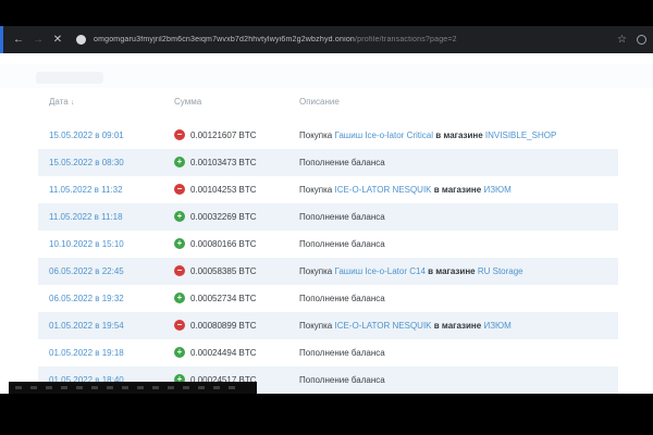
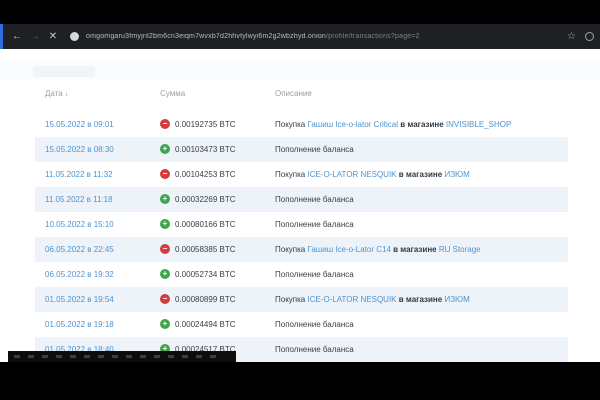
  ←
  →
  ✕
  ☆
  Дата
  Сумма
  Описание
  15.05.2022 в 09:01
  −
- 0.00121607 BTC
+ 0.00192735 BTC
  Покупка Гашиш Ice-o-lator Critical в магазине INVISIBLE_SHOP
  15.05.2022 в 08:30
  +
  0.00103473 BTC
  Пополнение баланса
  11.05.2022 в 11:32
  −
  0.00104253 BTC
  Покупка ICE-O-LATOR NESQUIK в магазине ИЗЮМ
  11.05.2022 в 11:18
  +
  0.00032269 BTC
  Пополнение баланса
- 10.10.2022 в 15:10
+ 10.05.2022 в 15:10
  +
  0.00080166 BTC
  Пополнение баланса
  06.05.2022 в 22:45
  −
  0.00058385 BTC
  Покупка Гашиш Ice-o-Lator C14 в магазине RU Storage
  06.05.2022 в 19:32
  +
  0.00052734 BTC
  Пополнение баланса
  01.05.2022 в 19:54
  −
  0.00080899 BTC
  Покупка ICE-O-LATOR NESQUIK в магазине ИЗЮМ
  01.05.2022 в 19:18
  +
  0.00024494 BTC
  Пополнение баланса
  01.05.2022 в 18:40
  +
  0.00024517 BTC
  Пополнение баланса
